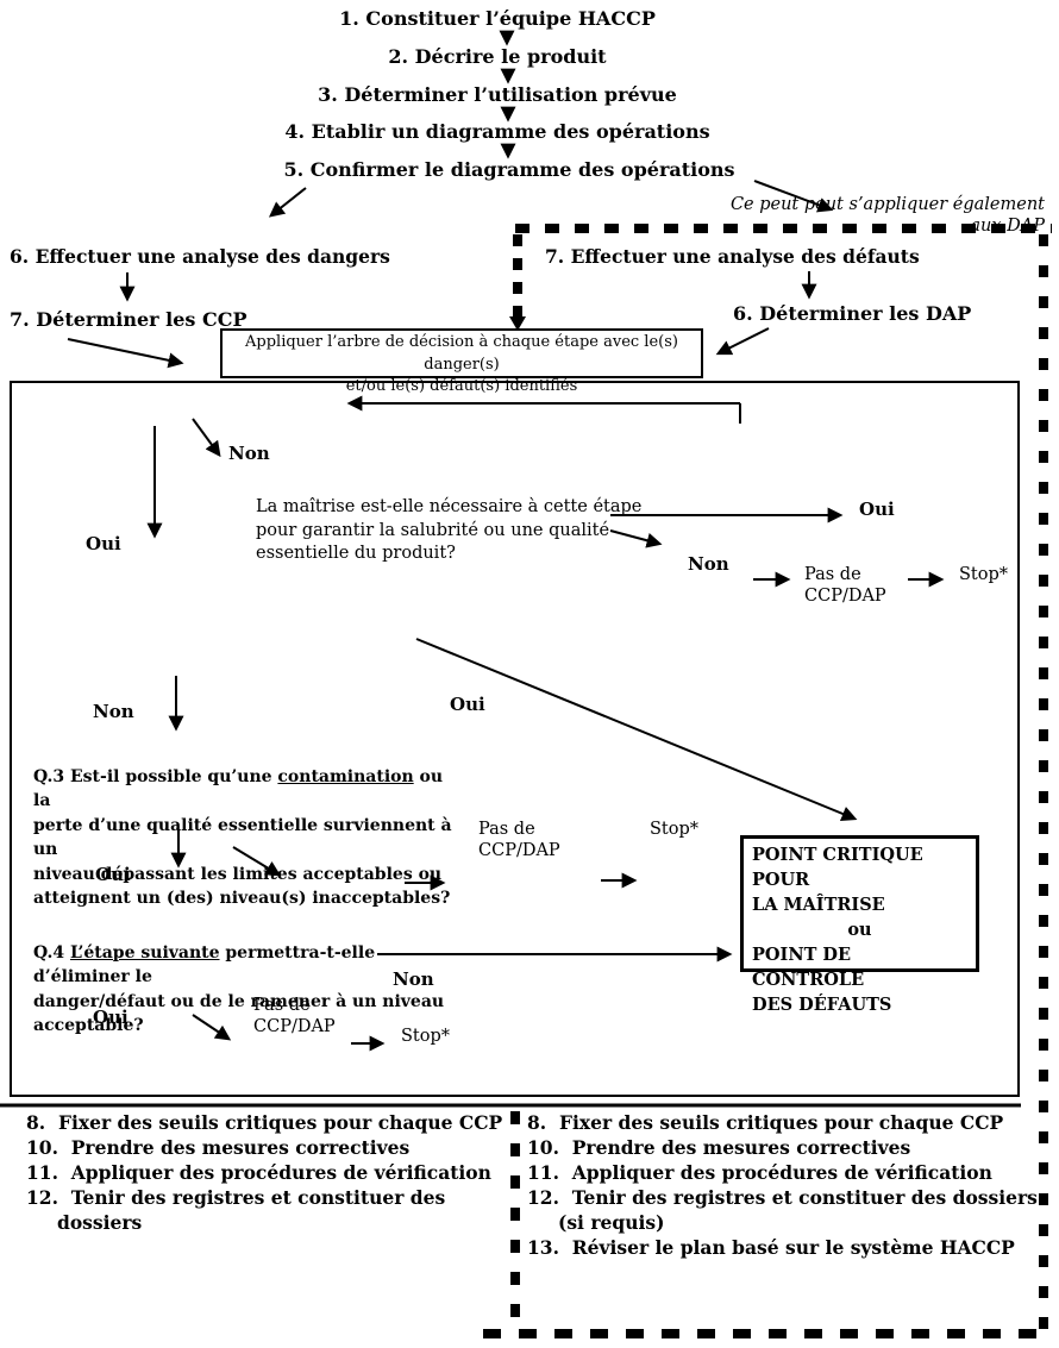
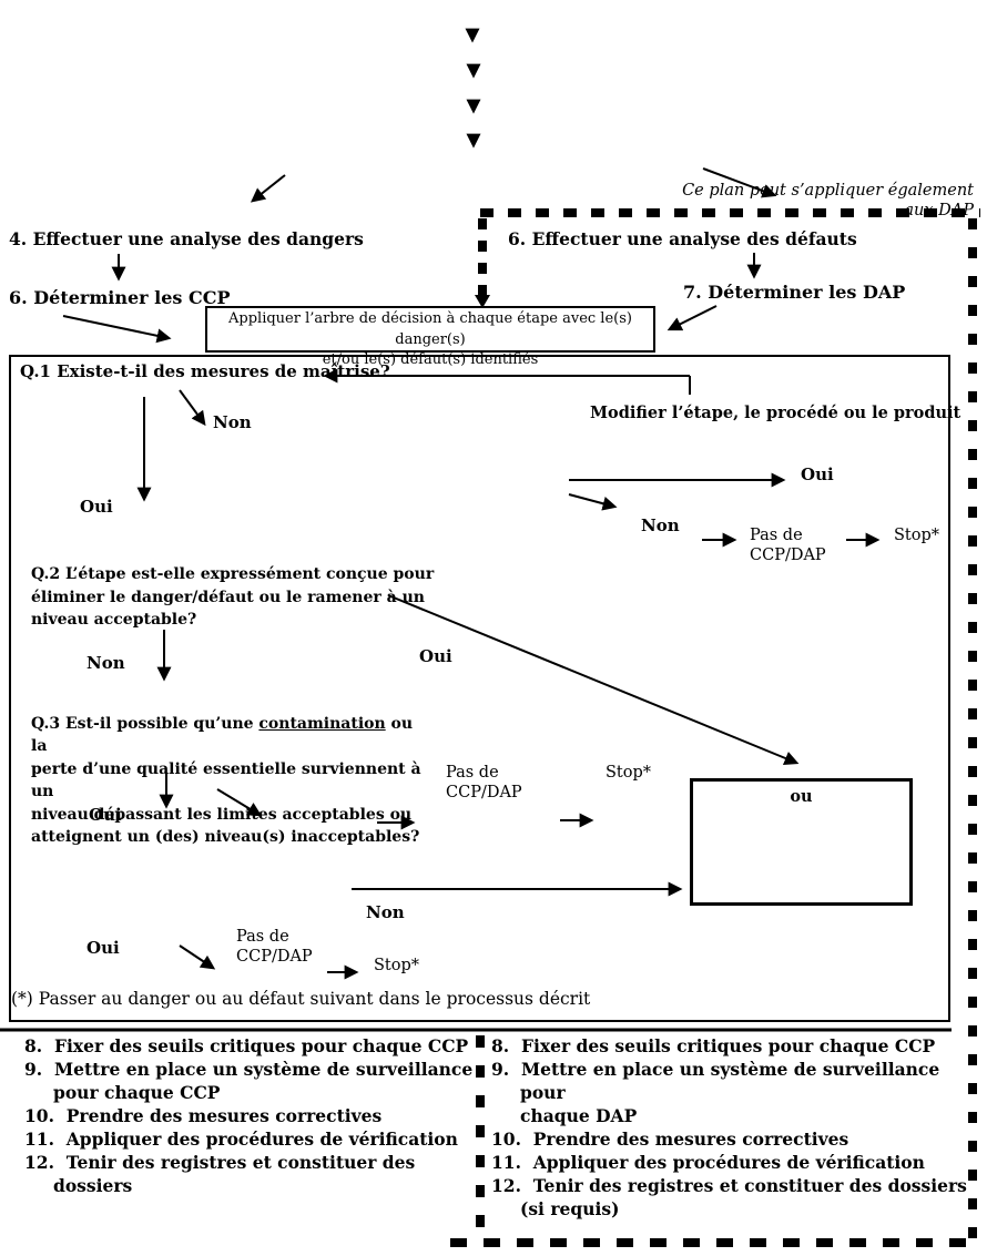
- 1. Constituer l’équipe HACCP
- 2. Décrire le produit
- 3. Déterminer l’utilisation prévue
- 4. Etablir un diagramme des opérations
- 5. Confirmer le diagramme des opérations
- Ce peut peut s’appliquer également aux DAP
+ Ce plan peut s’appliquer également aux DAP
- 6. Effectuer une analyse des dangers
+ 4. Effectuer une analyse des dangers
- 7. Effectuer une analyse des défauts
+ 6. Effectuer une analyse des défauts
- 7. Déterminer les CCP
+ 6. Déterminer les CCP
- 6. Déterminer les DAP
+ 7. Déterminer les DAP
  Appliquer l’arbre de décision à chaque étape avec le(s) danger(s)
  et/ou le(s) défaut(s) identifiés
+ Q.1 Existe-t-il des mesures de maîtrise?
+ Modifier l’étape, le procédé ou le produit
  Non
  Oui
- La maîtrise est-elle nécessaire à cette étape
- pour garantir la salubrité ou une qualité
- essentielle du produit?
  Oui
  Non
  Pas de
  CCP/DAP
  Stop*
+ Q.2 L’étape est-elle expressément conçue pour
+ éliminer le danger/défaut ou le ramener à un
+ niveau acceptable?
  Non
  Oui
  Q.3 Est-il possible qu’une contamination ou la
  perte d’une qualité essentielle surviennent à un
  niveau dépassant les limites acceptables ou
  atteignent un (des) niveau(s) inacceptables?
  Oui
  Pas de
  CCP/DAP
  Stop*
- POINT CRITIQUE POUR
- LA MAÎTRISE
  ou
- POINT DE CONTRÔLE
- DES DÉFAUTS
- Q.4 L’étape suivante permettra-t-elle d’éliminer le
- danger/défaut ou de le ramener à un niveau
- acceptable?
  Non
  Oui
  Pas de
  CCP/DAP
  Stop*
+ (*) Passer au danger ou au défaut suivant dans le processus décrit
  8. Fixer des seuils critiques pour chaque CCP
+ 9. Mettre en place un système de surveillance
+ pour chaque CCP
  10. Prendre des mesures correctives
  11. Appliquer des procédures de vérification
  12. Tenir des registres et constituer des dossiers
  8. Fixer des seuils critiques pour chaque CCP
+ 9. Mettre en place un système de surveillance pour
+ chaque DAP
  10. Prendre des mesures correctives
  11. Appliquer des procédures de vérification
  12. Tenir des registres et constituer des dossiers
  (si requis)
- 13. Réviser le plan basé sur le système HACCP
